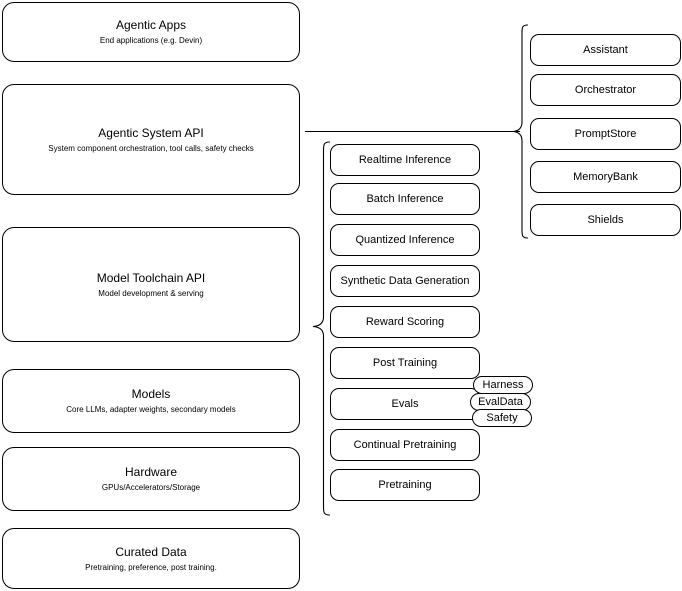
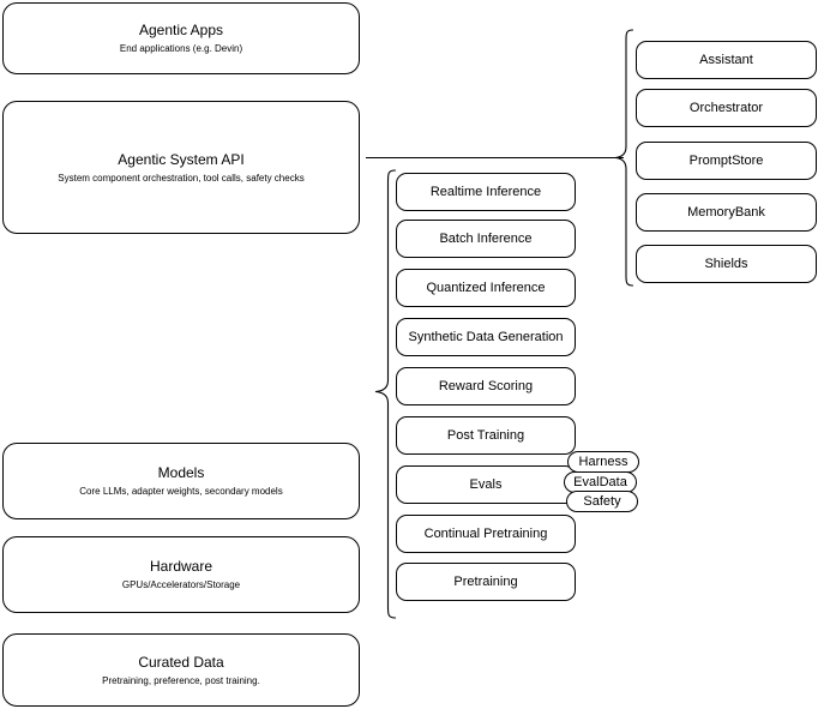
  Agentic Apps
  End applications (e.g. Devin)
  Agentic System API
  System component orchestration, tool calls, safety checks
- Model Toolchain API
- Model development & serving
  Models
  Core LLMs, adapter weights, secondary models
  Hardware
  GPUs/Accelerators/Storage
  Curated Data
  Pretraining, preference, post training.
  Assistant
  Orchestrator
  PromptStore
  MemoryBank
  Shields
  Realtime Inference
  Batch Inference
  Quantized Inference
  Synthetic Data Generation
  Reward Scoring
  Post Training
  Evals
  Continual Pretraining
  Pretraining
  Harness
  EvalData
  Safety
